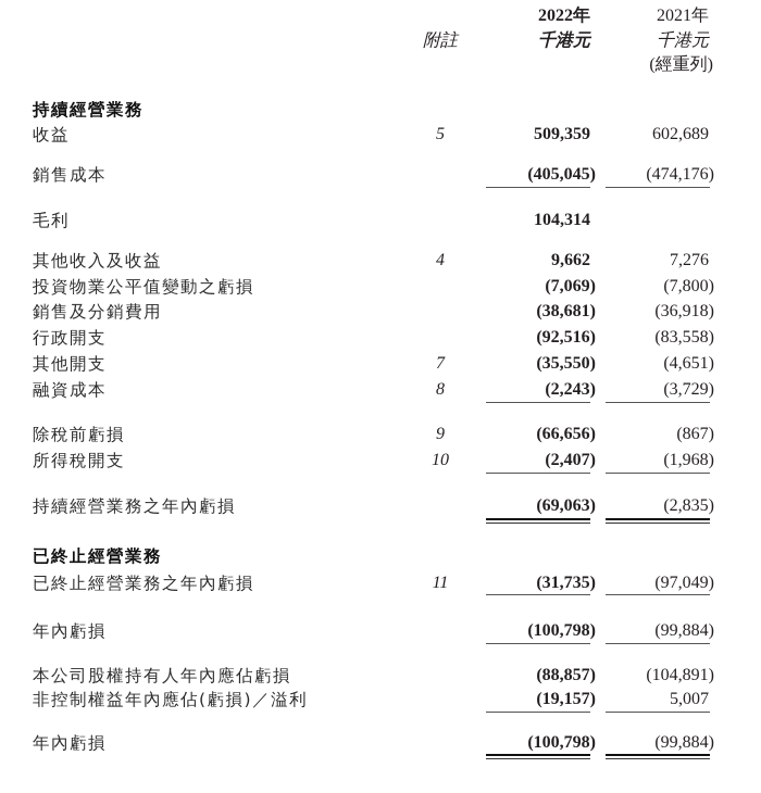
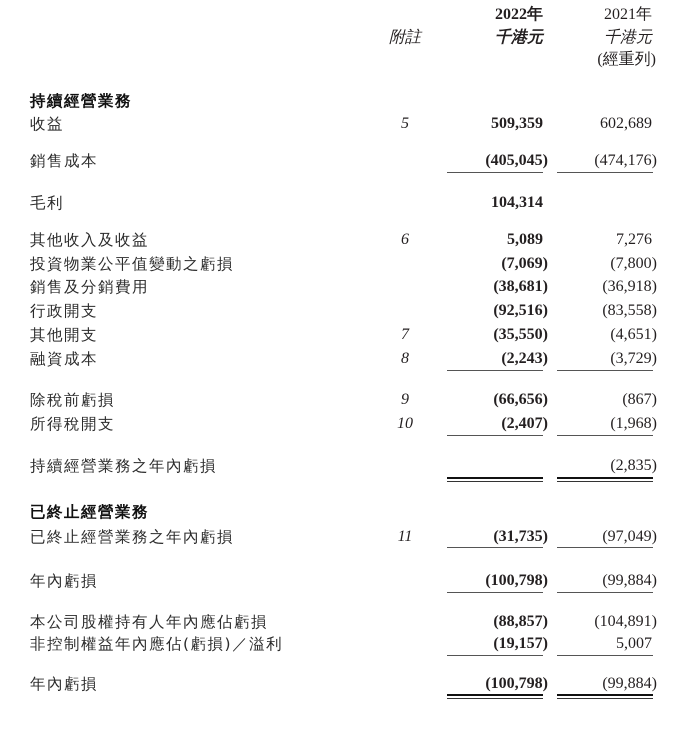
  附註
  2022年
  千港元
  2021年
  千港元
  (經重列)
  持續經營業務
  收益
  5
  509,359
  602,689
  銷售成本
  (405,045)
  (474,176)
  毛利
  104,314
  其他收入及收益
- 4
+ 6
- 9,662
+ 5,089
  7,276
  投資物業公平值變動之虧損
  (7,069)
  (7,800)
  銷售及分銷費用
  (38,681)
  (36,918)
  行政開支
  (92,516)
  (83,558)
  其他開支
  7
  (35,550)
  (4,651)
  融資成本
  8
  (2,243)
  (3,729)
  除稅前虧損
  9
  (66,656)
  (867)
  所得稅開支
  10
  (2,407)
  (1,968)
  持續經營業務之年內虧損
- (69,063)
  (2,835)
  已終止經營業務
  已終止經營業務之年內虧損
  11
  (31,735)
  (97,049)
  年內虧損
  (100,798)
  (99,884)
  本公司股權持有人年內應佔虧損
  (88,857)
  (104,891)
  非控制權益年內應佔(虧損)／溢利
  (19,157)
  5,007
  年內虧損
  (100,798)
  (99,884)
